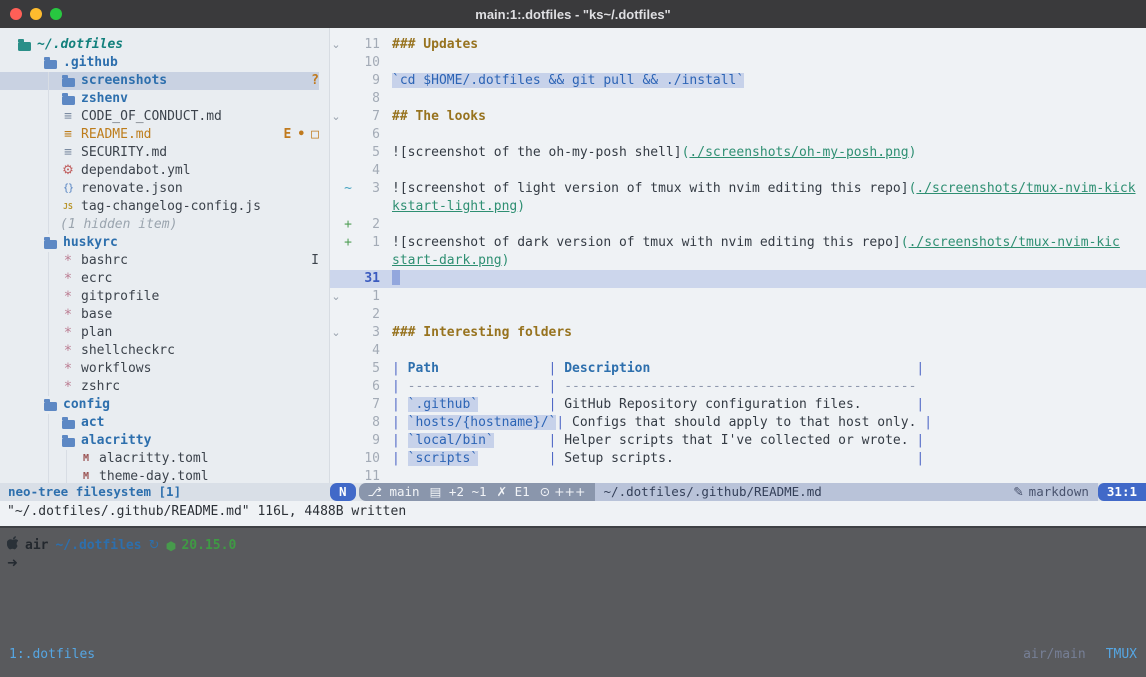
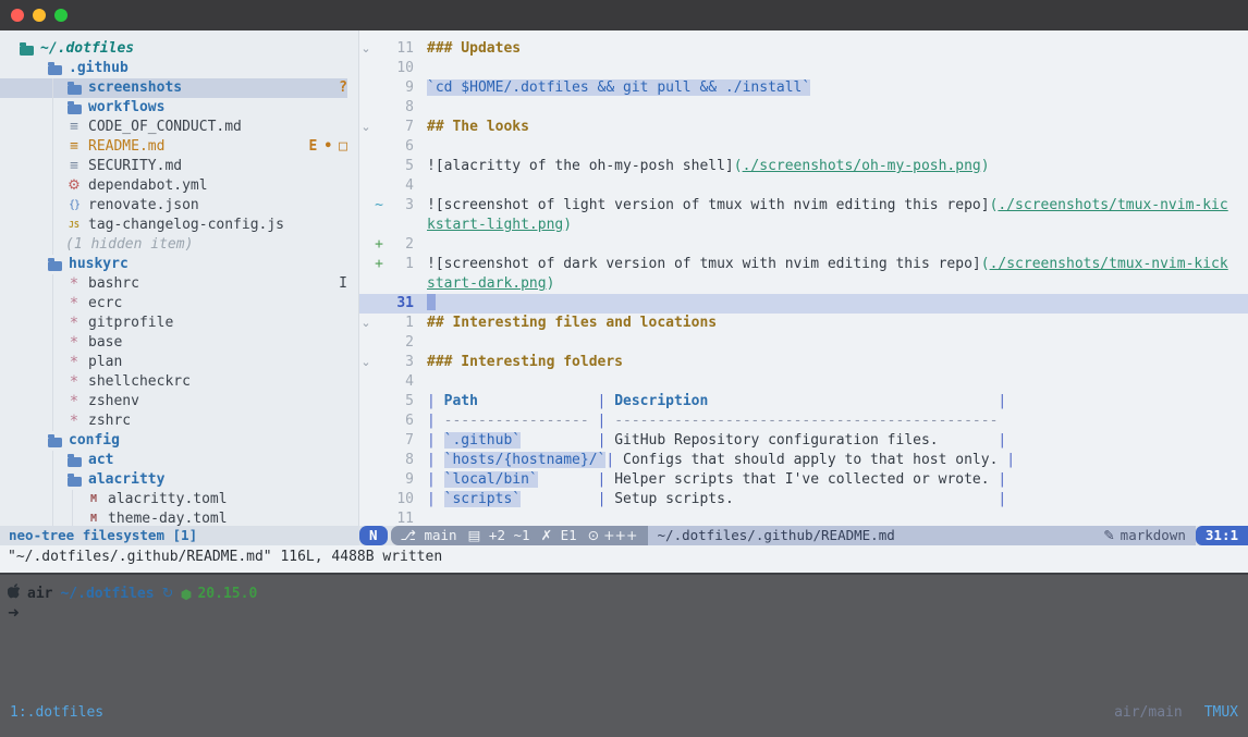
- main:1:.dotfiles - "ks~/.dotfiles"
  ~/.dotfiles
  .github
  screenshots
  ?
- zshenv
+ workflows
  CODE_OF_CONDUCT.md
  README.md
  E
  •
  □
  SECURITY.md
  dependabot.yml
  renovate.json
  tag-changelog-config.js
  (1 hidden item)
  huskyrc
  bashrc
  I
  ecrc
  gitprofile
  base
  plan
  shellcheckrc
- workflows
+ zshenv
  zshrc
  config
  act
  alacritty
  alacritty.toml
  theme-day.toml
  ⌄
  11
  ### Updates
  10
  9
  `cd $HOME/.dotfiles && git pull && ./install`
  8
  ⌄
  7
  ## The looks
  6
  5
- ![screenshot of the oh-my-posh shell](./screenshots/oh-my-posh.png)
+ ![alacritty of the oh-my-posh shell](./screenshots/oh-my-posh.png)
  4
  ~
  3
- ![screenshot of light version of tmux with nvim editing this repo](./screenshots/tmux-nvim-kick
+ ![screenshot of light version of tmux with nvim editing this repo](./screenshots/tmux-nvim-kic
  kstart-light.png)
  +
  2
  +
  1
- ![screenshot of dark version of tmux with nvim editing this repo](./screenshots/tmux-nvim-kic
+ ![screenshot of dark version of tmux with nvim editing this repo](./screenshots/tmux-nvim-kick
  start-dark.png)
  31
  ⌄
  1
+ ## Interesting files and locations
  2
  ⌄
  3
  ### Interesting folders
  4
  5
  | Path | Description |
  6
  | ----------------- | ---------------------------------------------
  7
  | `.github` | GitHub Repository configuration files. |
  8
  | `hosts/{hostname}/`| Configs that should apply to that host only. |
  9
  | `local/bin` | Helper scripts that I've collected or wrote. |
  10
  | `scripts` | Setup scripts. |
  11
  neo-tree filesystem [1]
  N
  ⎇ main ▤ +2 ~1 ✗ E1 ⊙ +++
  ~/.dotfiles/.github/README.md
  ✎ markdown
  31:1
  "~/.dotfiles/.github/README.md" 116L, 4488B written
  air
  ~/.dotfiles
  ↻
  20.15.0
  ➜
  1:.dotfiles
  air/main
  TMUX
